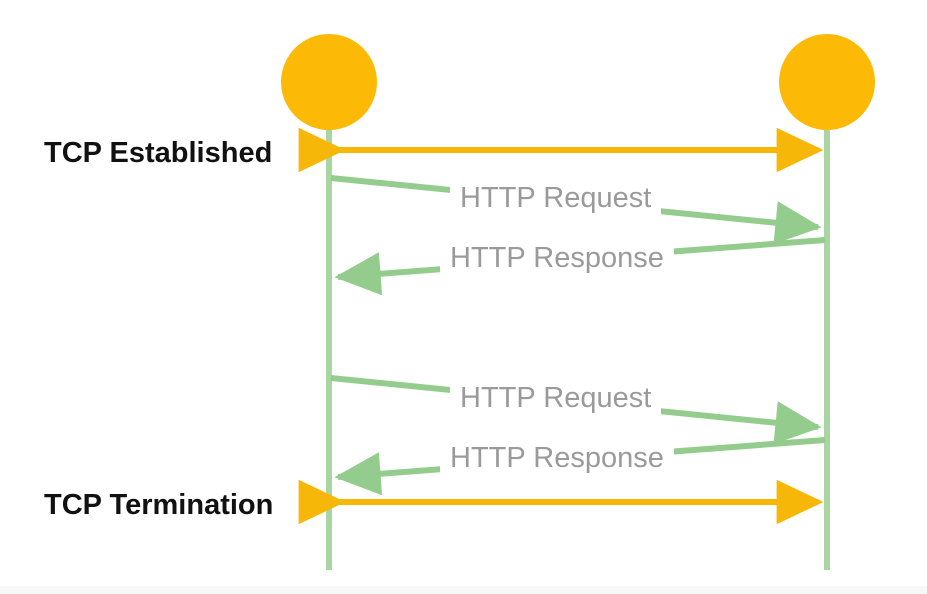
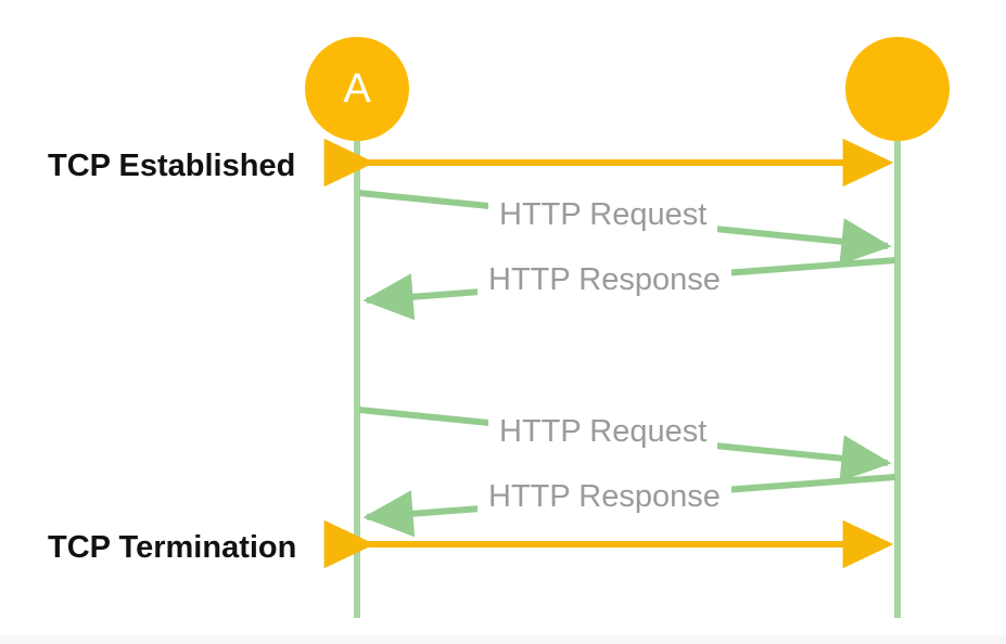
+ A
  TCP Established
  TCP Termination
  HTTP Request
  HTTP Response
  HTTP Request
  HTTP Response
